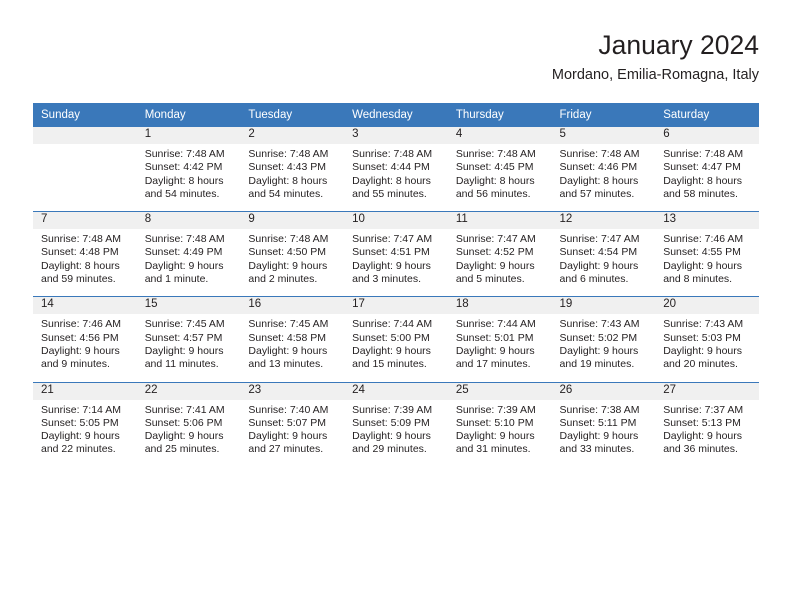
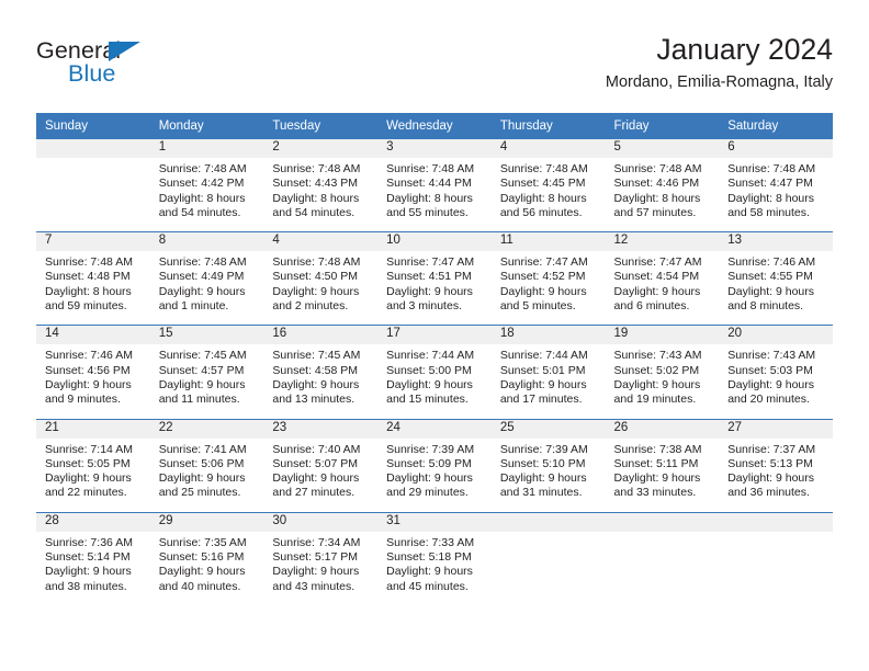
+ General
+ Blue
  January 2024
  Mordano, Emilia-Romagna, Italy
  Sunday	Monday	Tuesday	Wednesday	Thursday	Friday	Saturday
  	1Sunrise: 7:48 AMSunset: 4:42 PMDaylight: 8 hours and 54 minutes.	2Sunrise: 7:48 AMSunset: 4:43 PMDaylight: 8 hours and 54 minutes.	3Sunrise: 7:48 AMSunset: 4:44 PMDaylight: 8 hours and 55 minutes.	4Sunrise: 7:48 AMSunset: 4:45 PMDaylight: 8 hours and 56 minutes.	5Sunrise: 7:48 AMSunset: 4:46 PMDaylight: 8 hours and 57 minutes.	6Sunrise: 7:48 AMSunset: 4:47 PMDaylight: 8 hours and 58 minutes.
- 7Sunrise: 7:48 AMSunset: 4:48 PMDaylight: 8 hours and 59 minutes.	8Sunrise: 7:48 AMSunset: 4:49 PMDaylight: 9 hours and 1 minute.	9Sunrise: 7:48 AMSunset: 4:50 PMDaylight: 9 hours and 2 minutes.	10Sunrise: 7:47 AMSunset: 4:51 PMDaylight: 9 hours and 3 minutes.	11Sunrise: 7:47 AMSunset: 4:52 PMDaylight: 9 hours and 5 minutes.	12Sunrise: 7:47 AMSunset: 4:54 PMDaylight: 9 hours and 6 minutes.	13Sunrise: 7:46 AMSunset: 4:55 PMDaylight: 9 hours and 8 minutes.
+ 7Sunrise: 7:48 AMSunset: 4:48 PMDaylight: 8 hours and 59 minutes.	8Sunrise: 7:48 AMSunset: 4:49 PMDaylight: 9 hours and 1 minute.	4Sunrise: 7:48 AMSunset: 4:50 PMDaylight: 9 hours and 2 minutes.	10Sunrise: 7:47 AMSunset: 4:51 PMDaylight: 9 hours and 3 minutes.	11Sunrise: 7:47 AMSunset: 4:52 PMDaylight: 9 hours and 5 minutes.	12Sunrise: 7:47 AMSunset: 4:54 PMDaylight: 9 hours and 6 minutes.	13Sunrise: 7:46 AMSunset: 4:55 PMDaylight: 9 hours and 8 minutes.
  14Sunrise: 7:46 AMSunset: 4:56 PMDaylight: 9 hours and 9 minutes.	15Sunrise: 7:45 AMSunset: 4:57 PMDaylight: 9 hours and 11 minutes.	16Sunrise: 7:45 AMSunset: 4:58 PMDaylight: 9 hours and 13 minutes.	17Sunrise: 7:44 AMSunset: 5:00 PMDaylight: 9 hours and 15 minutes.	18Sunrise: 7:44 AMSunset: 5:01 PMDaylight: 9 hours and 17 minutes.	19Sunrise: 7:43 AMSunset: 5:02 PMDaylight: 9 hours and 19 minutes.	20Sunrise: 7:43 AMSunset: 5:03 PMDaylight: 9 hours and 20 minutes.
  21Sunrise: 7:14 AMSunset: 5:05 PMDaylight: 9 hours and 22 minutes.	22Sunrise: 7:41 AMSunset: 5:06 PMDaylight: 9 hours and 25 minutes.	23Sunrise: 7:40 AMSunset: 5:07 PMDaylight: 9 hours and 27 minutes.	24Sunrise: 7:39 AMSunset: 5:09 PMDaylight: 9 hours and 29 minutes.	25Sunrise: 7:39 AMSunset: 5:10 PMDaylight: 9 hours and 31 minutes.	26Sunrise: 7:38 AMSunset: 5:11 PMDaylight: 9 hours and 33 minutes.	27Sunrise: 7:37 AMSunset: 5:13 PMDaylight: 9 hours and 36 minutes.
+ 28Sunrise: 7:36 AMSunset: 5:14 PMDaylight: 9 hours and 38 minutes.	29Sunrise: 7:35 AMSunset: 5:16 PMDaylight: 9 hours and 40 minutes.	30Sunrise: 7:34 AMSunset: 5:17 PMDaylight: 9 hours and 43 minutes.	31Sunrise: 7:33 AMSunset: 5:18 PMDaylight: 9 hours and 45 minutes.
